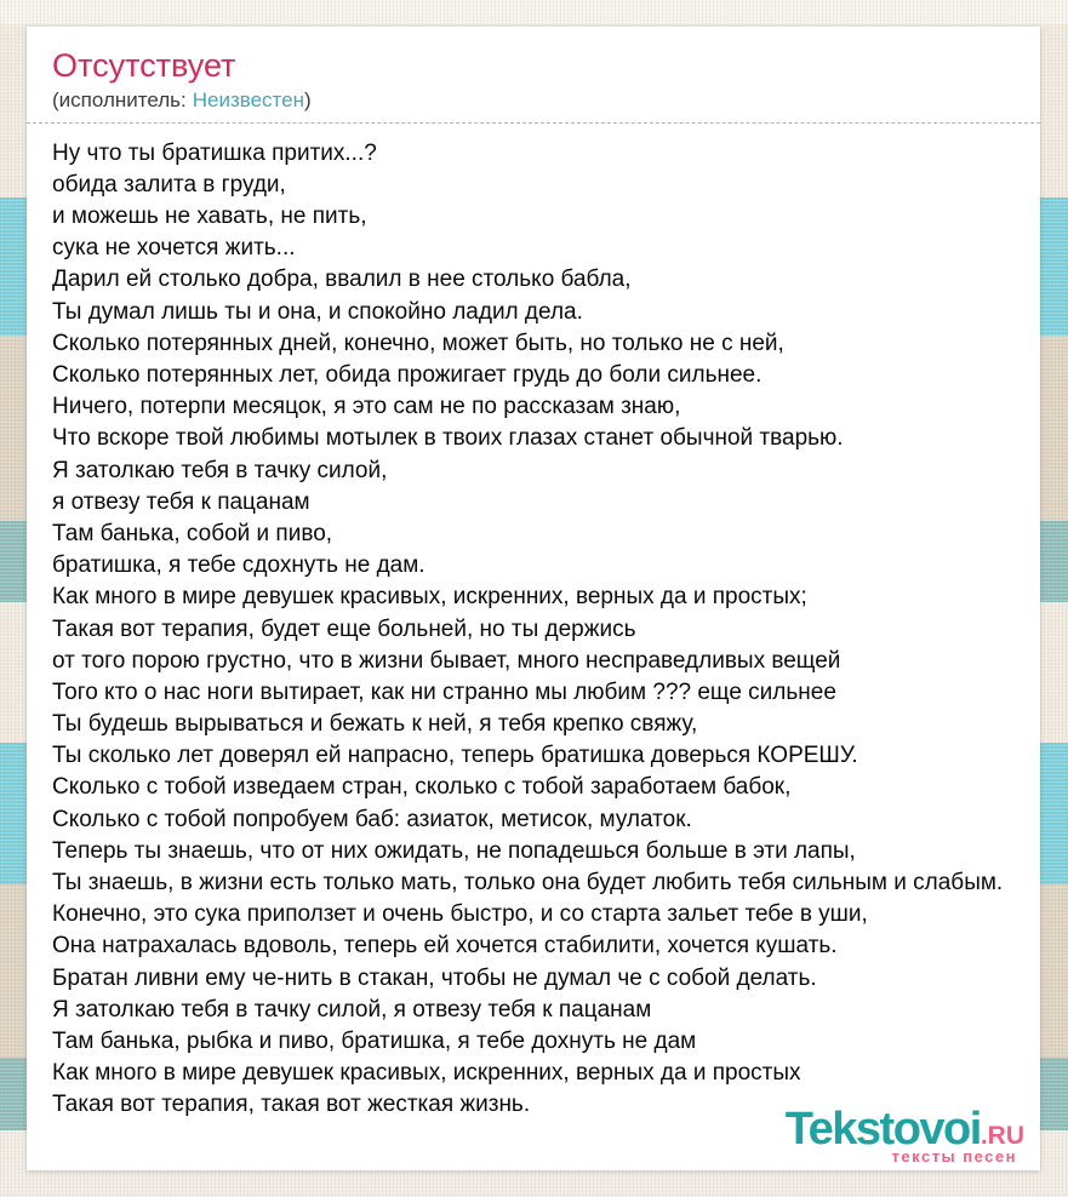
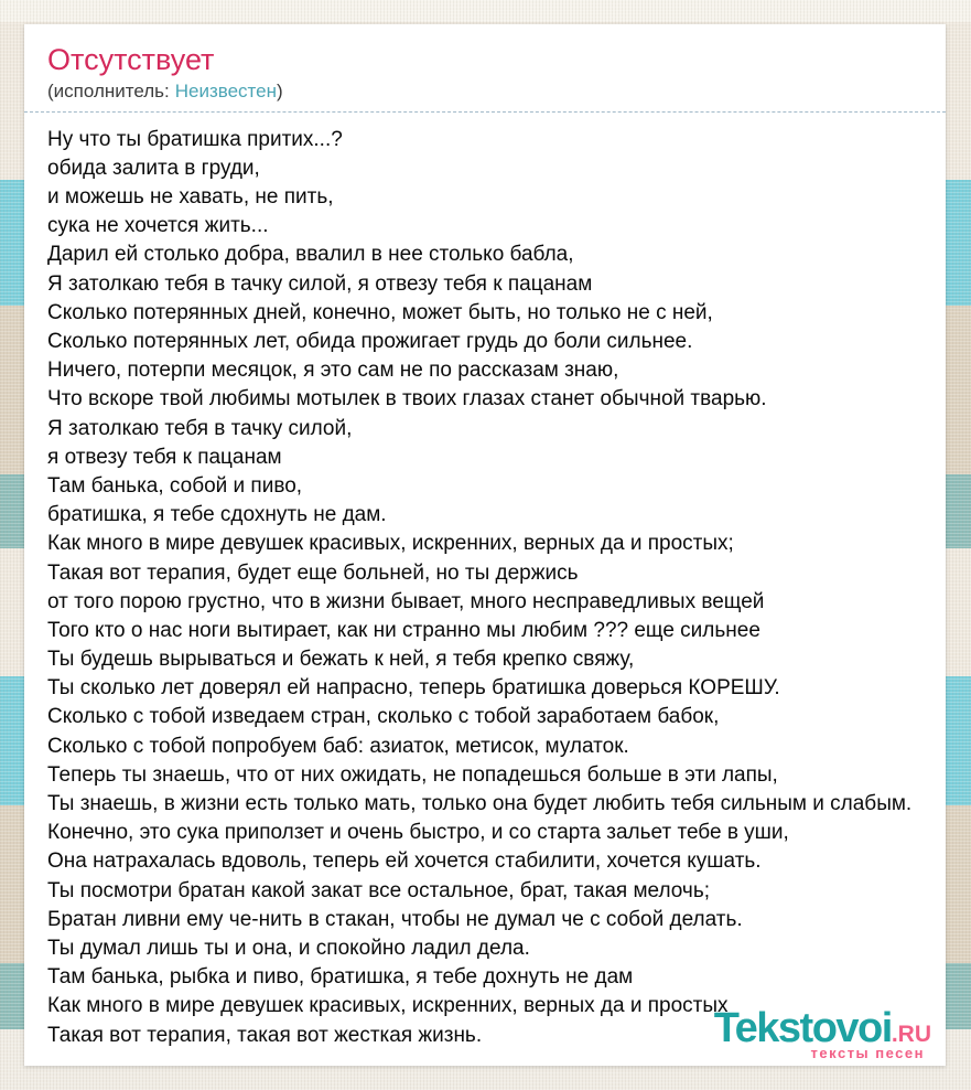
  Отсутствует
  (исполнитель: Неизвестен)
  Ну что ты братишка притих...?
  обида залита в груди,
  и можешь не хавать, не пить,
  сука не хочется жить...
  Дарил ей столько добра, ввалил в нее столько бабла,
- Ты думал лишь ты и она, и спокойно ладил дела.
+ Я затолкаю тебя в тачку силой, я отвезу тебя к пацанам
  Сколько потерянных дней, конечно, может быть, но только не с ней,
  Сколько потерянных лет, обида прожигает грудь до боли сильнее.
  Ничего, потерпи месяцок, я это сам не по рассказам знаю,
  Что вскоре твой любимы мотылек в твоих глазах станет обычной тварью.
  Я затолкаю тебя в тачку силой,
  я отвезу тебя к пацанам
  Там банька, собой и пиво,
  братишка, я тебе сдохнуть не дам.
  Как много в мире девушек красивых, искренних, верных да и простых;
  Такая вот терапия, будет еще больней, но ты держись
  от того порою грустно, что в жизни бывает, много несправедливых вещей
  Того кто о нас ноги вытирает, как ни странно мы любим ??? еще сильнее
  Ты будешь вырываться и бежать к ней, я тебя крепко свяжу,
  Ты сколько лет доверял ей напрасно, теперь братишка доверься КОРЕШУ.
  Сколько с тобой изведаем стран, сколько с тобой заработаем бабок,
  Сколько с тобой попробуем баб: азиаток, метисок, мулаток.
  Теперь ты знаешь, что от них ожидать, не попадешься больше в эти лапы,
  Ты знаешь, в жизни есть только мать, только она будет любить тебя сильным и слабым.
  Конечно, это сука приползет и очень быстро, и со старта зальет тебе в уши,
  Она натрахалась вдоволь, теперь ей хочется стабилити, хочется кушать.
+ Ты посмотри братан какой закат все остальное, брат, такая мелочь;
  Братан ливни ему че-нить в стакан, чтобы не думал че с собой делать.
- Я затолкаю тебя в тачку силой, я отвезу тебя к пацанам
+ Ты думал лишь ты и она, и спокойно ладил дела.
  Там банька, рыбка и пиво, братишка, я тебе дохнуть не дам
  Как много в мире девушек красивых, искренних, верных да и простых
  Такая вот терапия, такая вот жесткая жизнь.
  Tekstovoi.RU
  тексты песен
